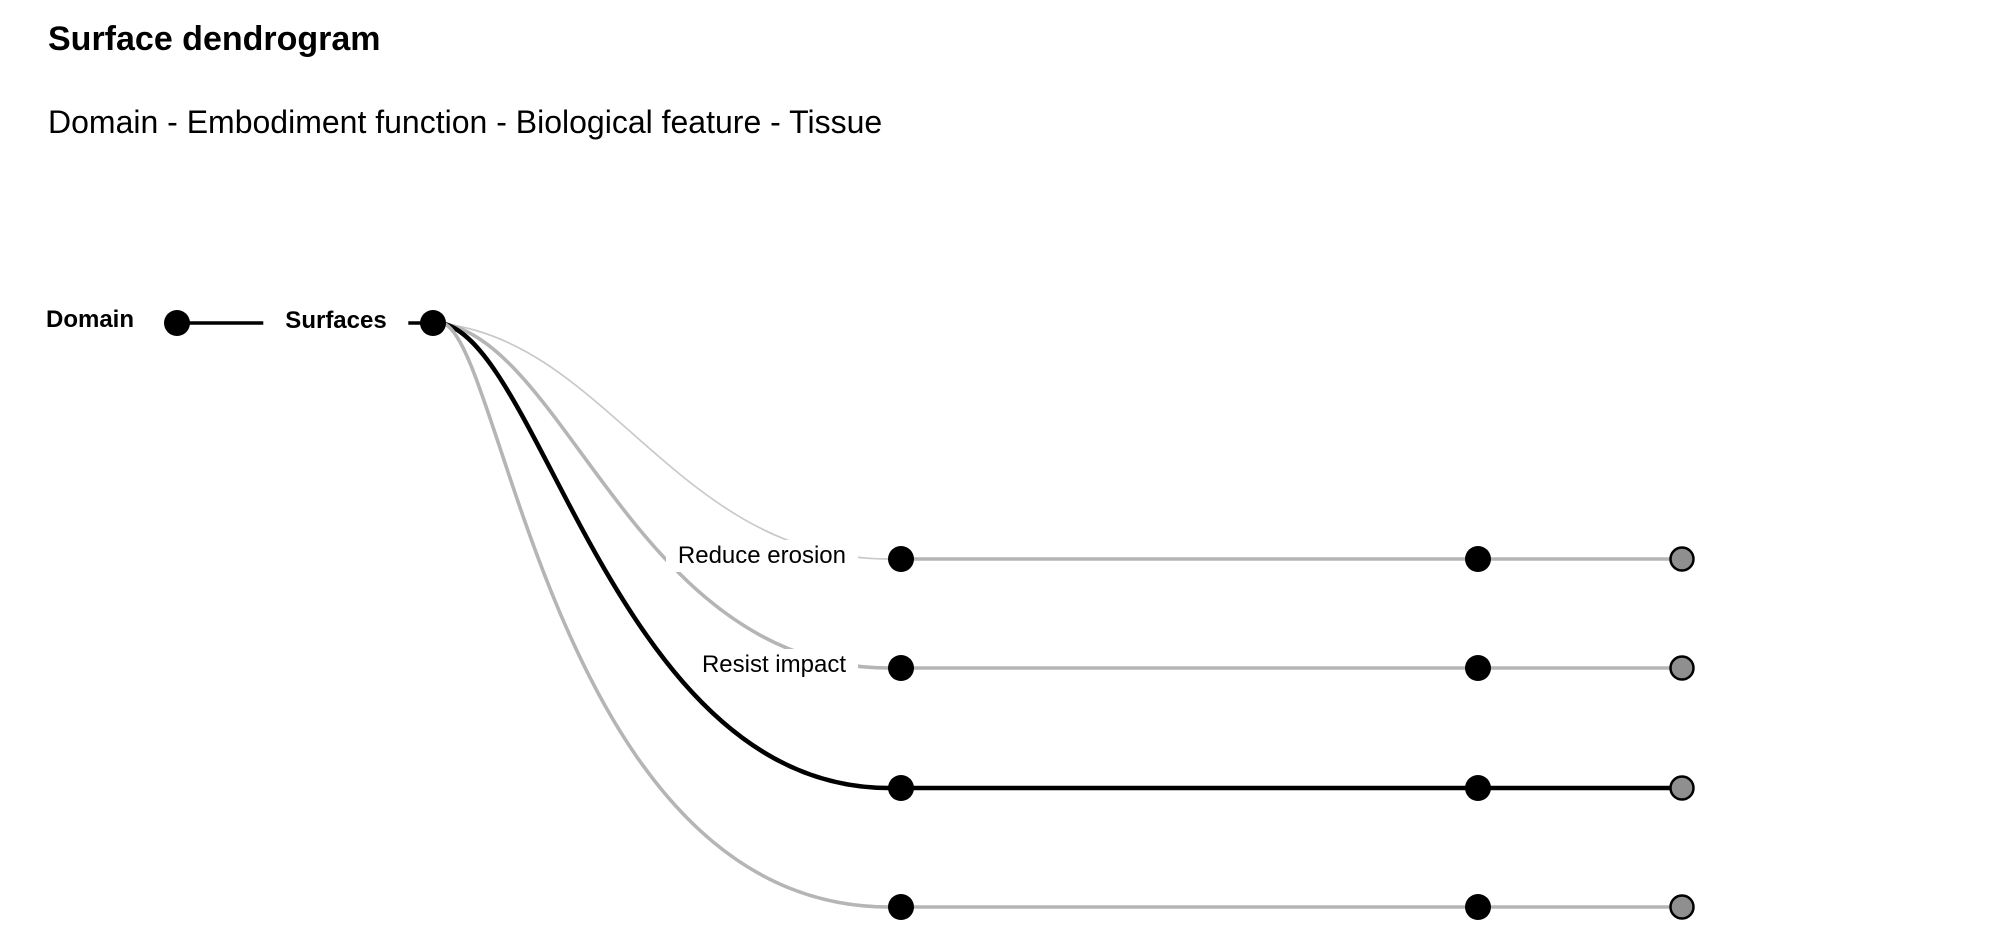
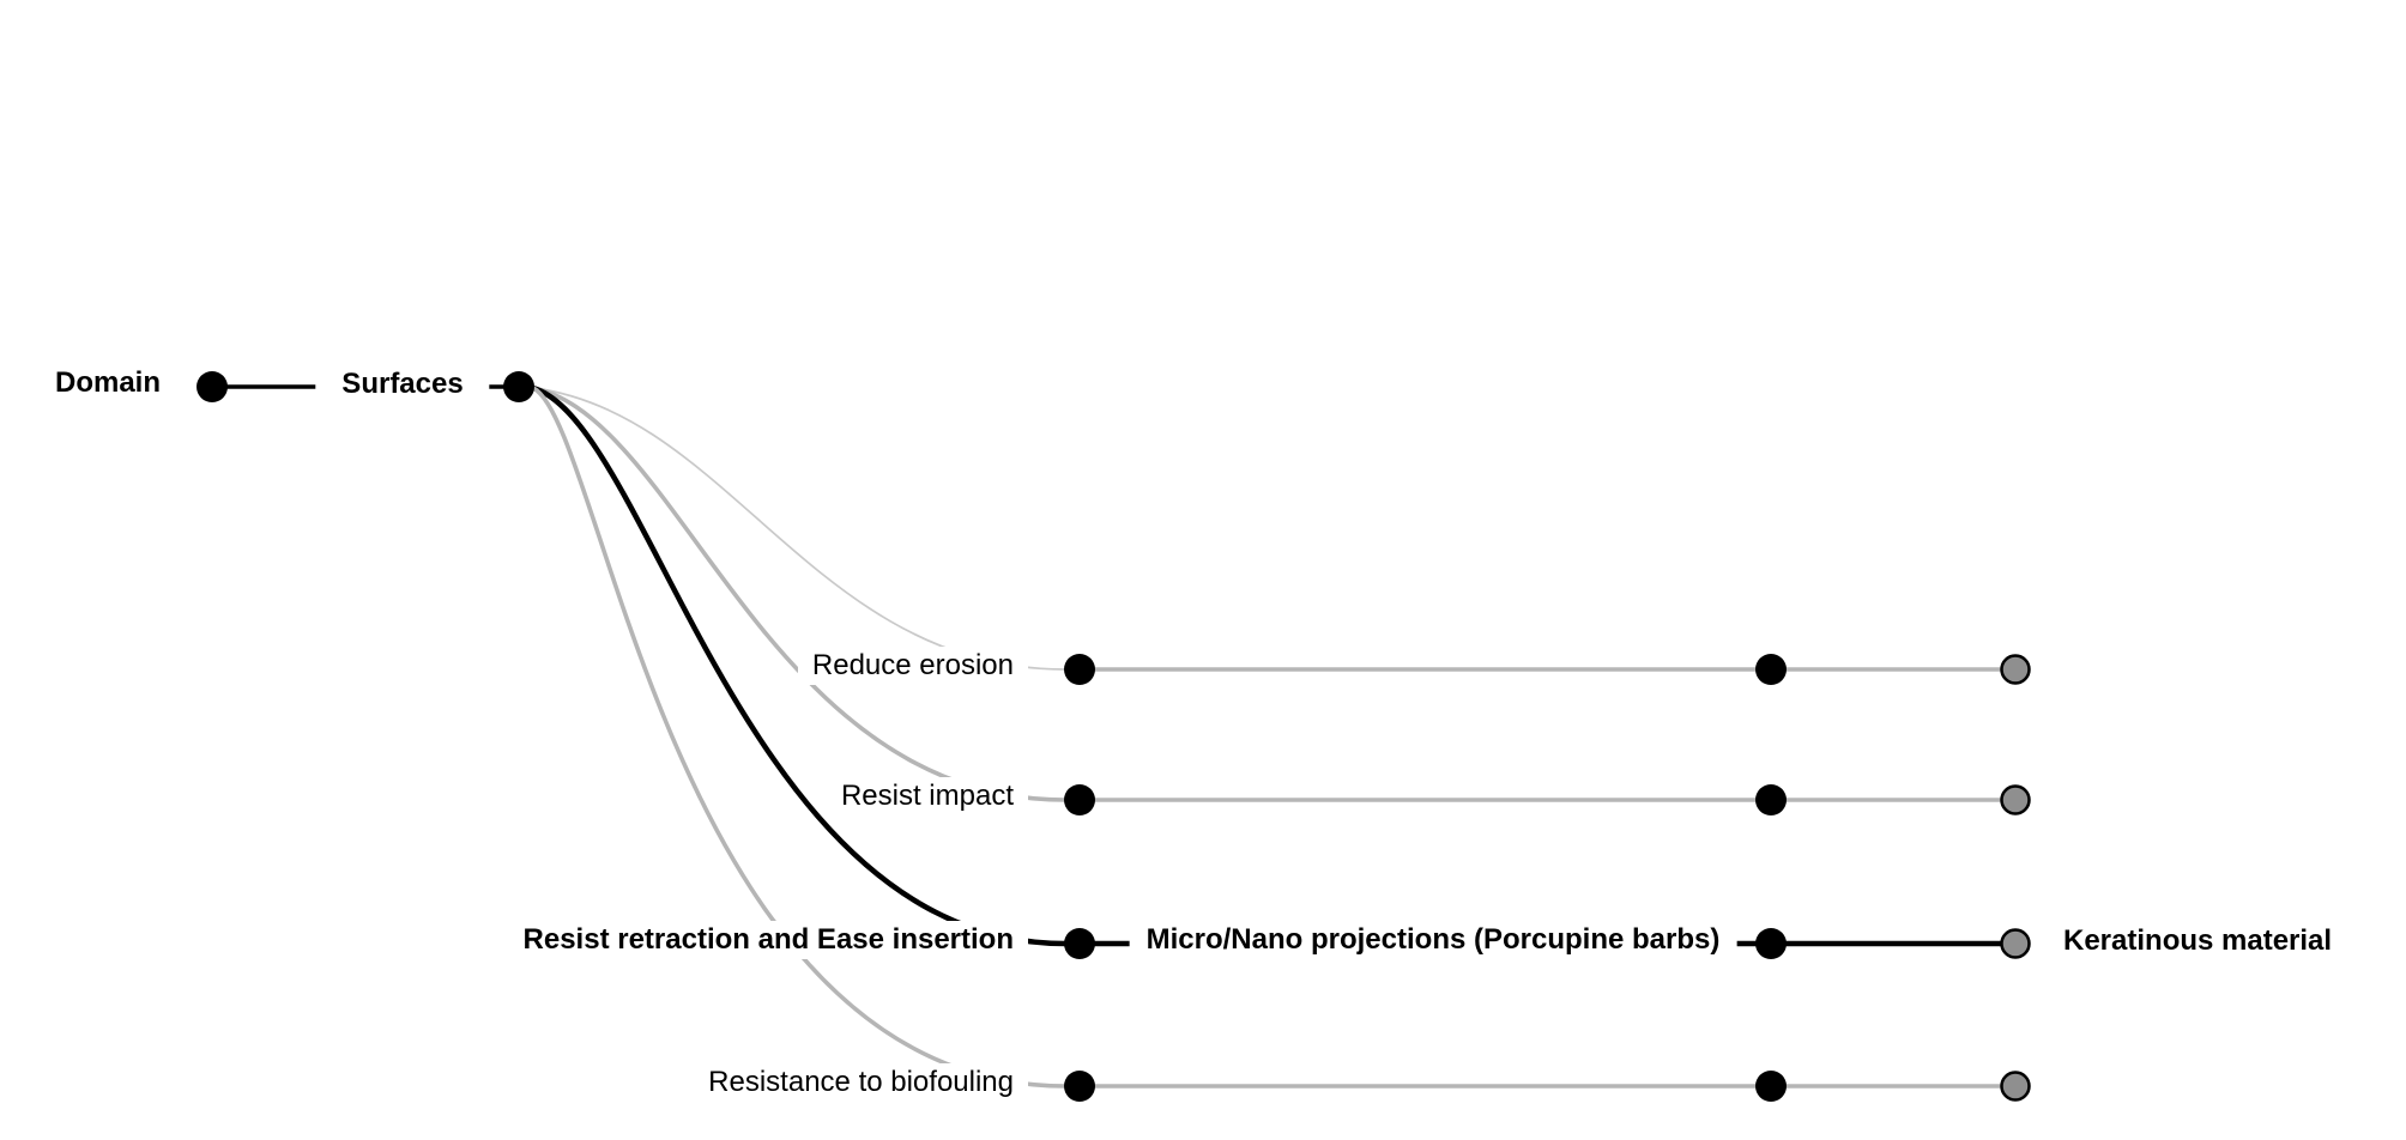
- Surface dendrogram
- Domain - Embodiment function - Biological feature - Tissue
  Domain
  Surfaces
  Reduce erosion
  Resist impact
+ Resist retraction and Ease insertion
+ Resistance to biofouling
+ Micro/Nano projections (Porcupine barbs)
+ Keratinous material
